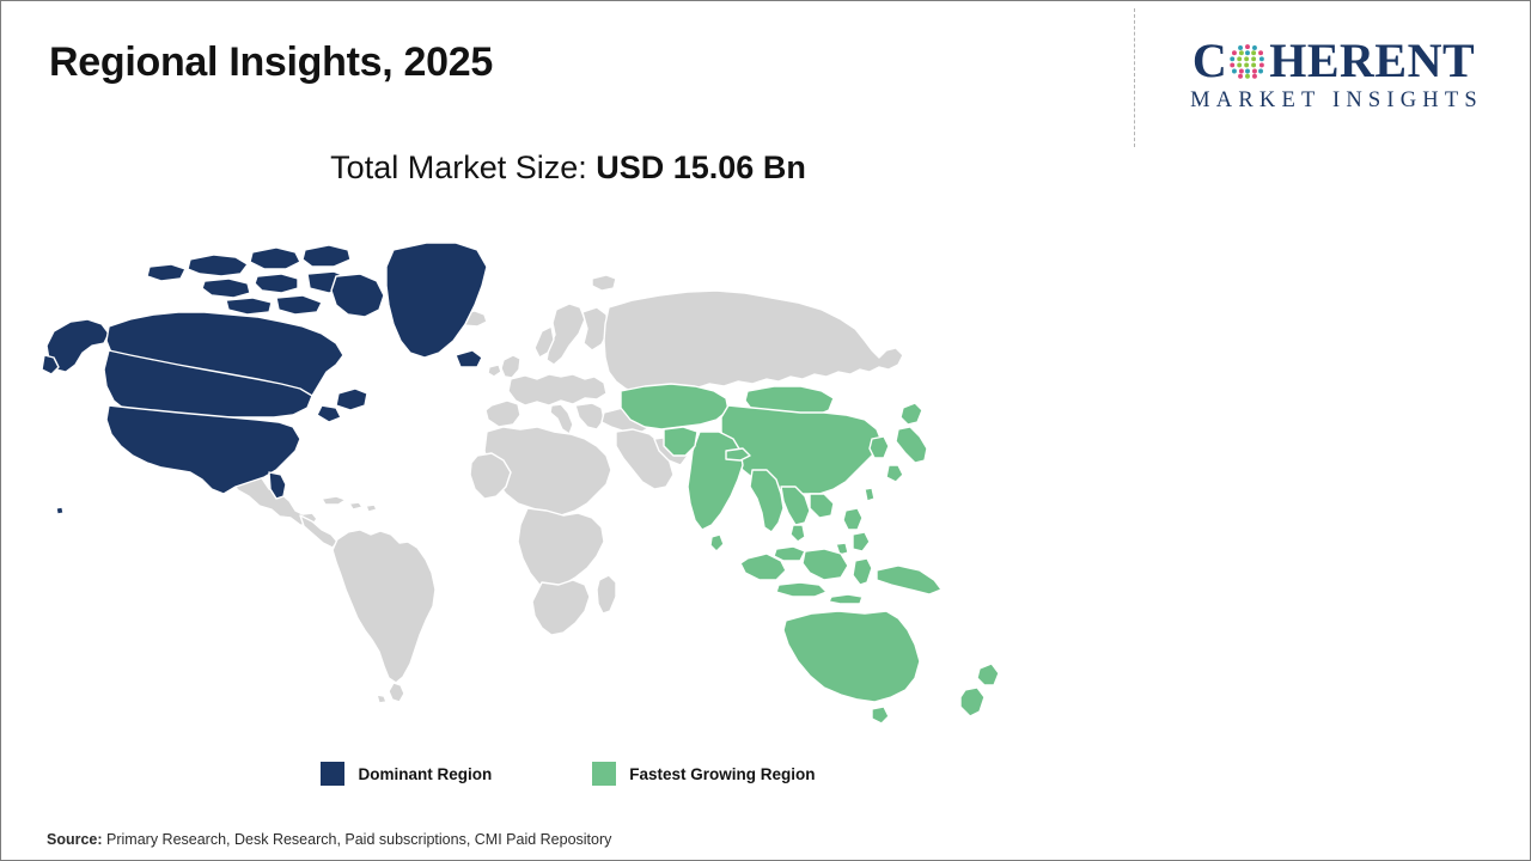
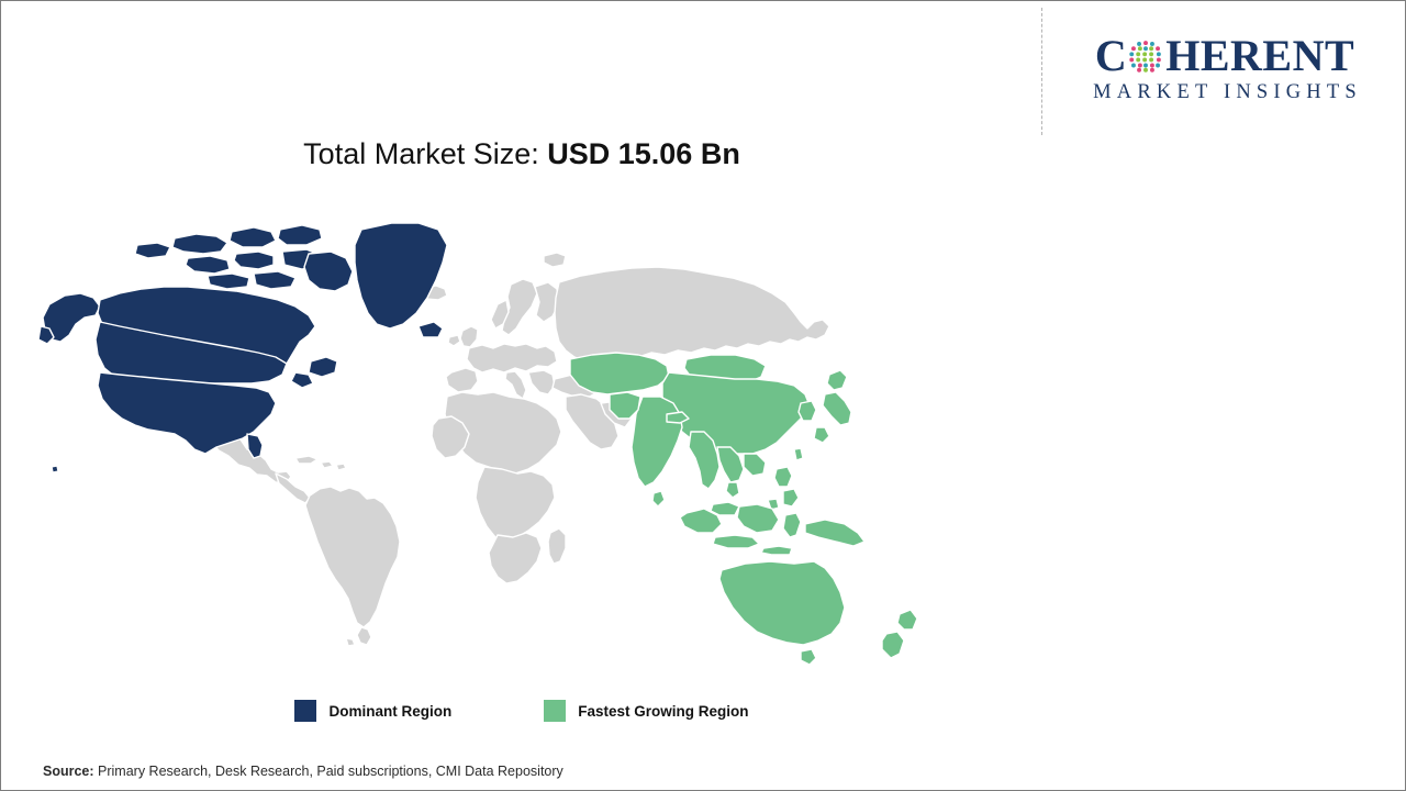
- Regional Insights, 2025
  Total Market Size: USD 15.06 Bn
  Dominant Region
  Fastest Growing Region
- Source: Primary Research, Desk Research, Paid subscriptions, CMI Paid Repository
+ Source: Primary Research, Desk Research, Paid subscriptions, CMI Data Repository
  C
  HERENT
  MARKET INSIGHTS
